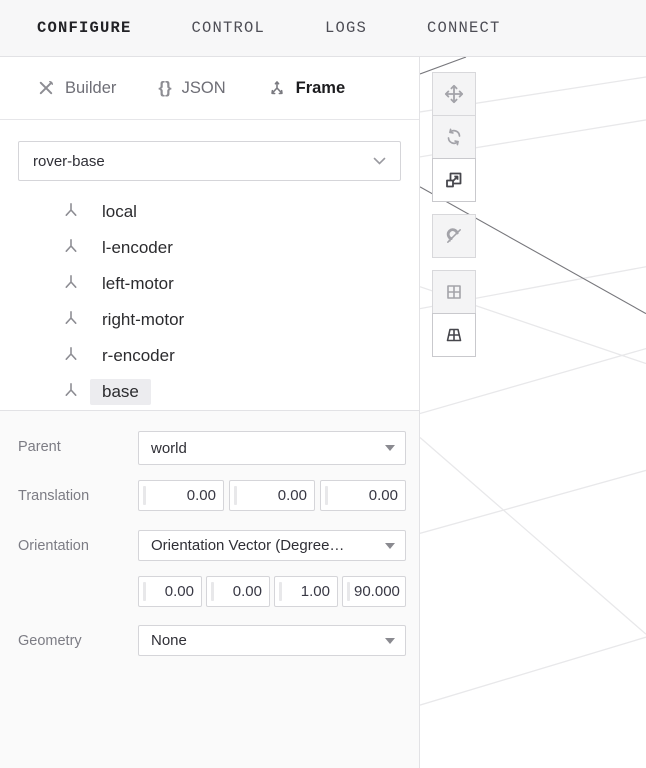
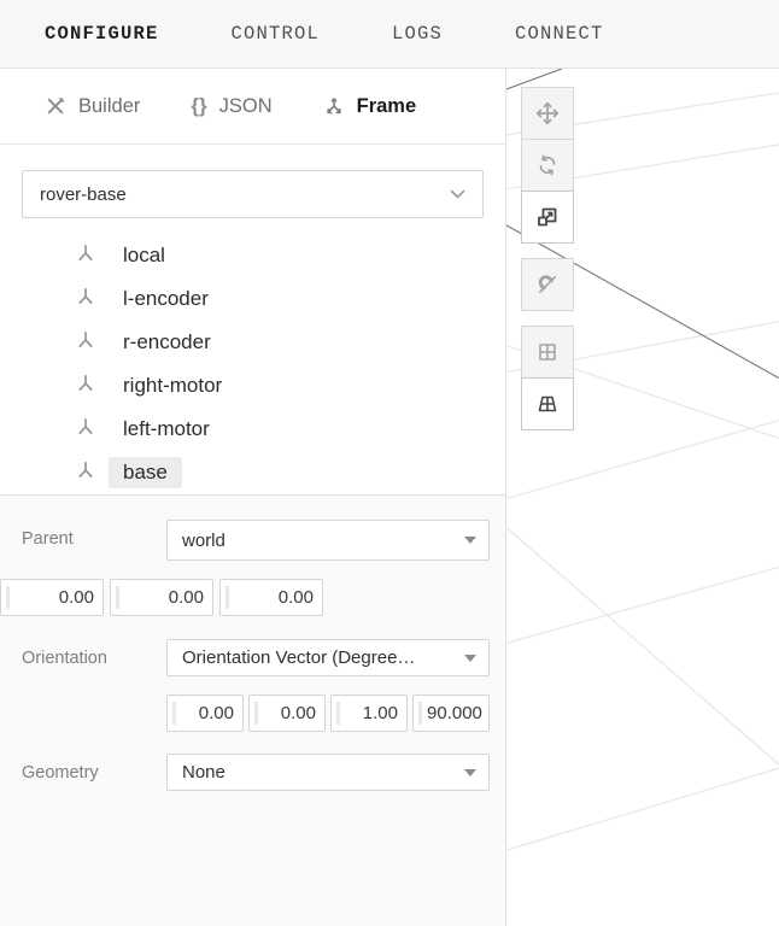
  CONFIGURE
  CONTROL
  LOGS
  CONNECT
  Builder
  {}
  JSON
  Frame
  rover-base
  local
  l-encoder
- left-motor
+ r-encoder
  right-motor
- r-encoder
+ left-motor
  base
  Parent
  world
- Translation
  0.00
  0.00
  0.00
  Orientation
  Orientation Vector (Degree…
  0.00
  0.00
  1.00
  90.000
  Geometry
  None
